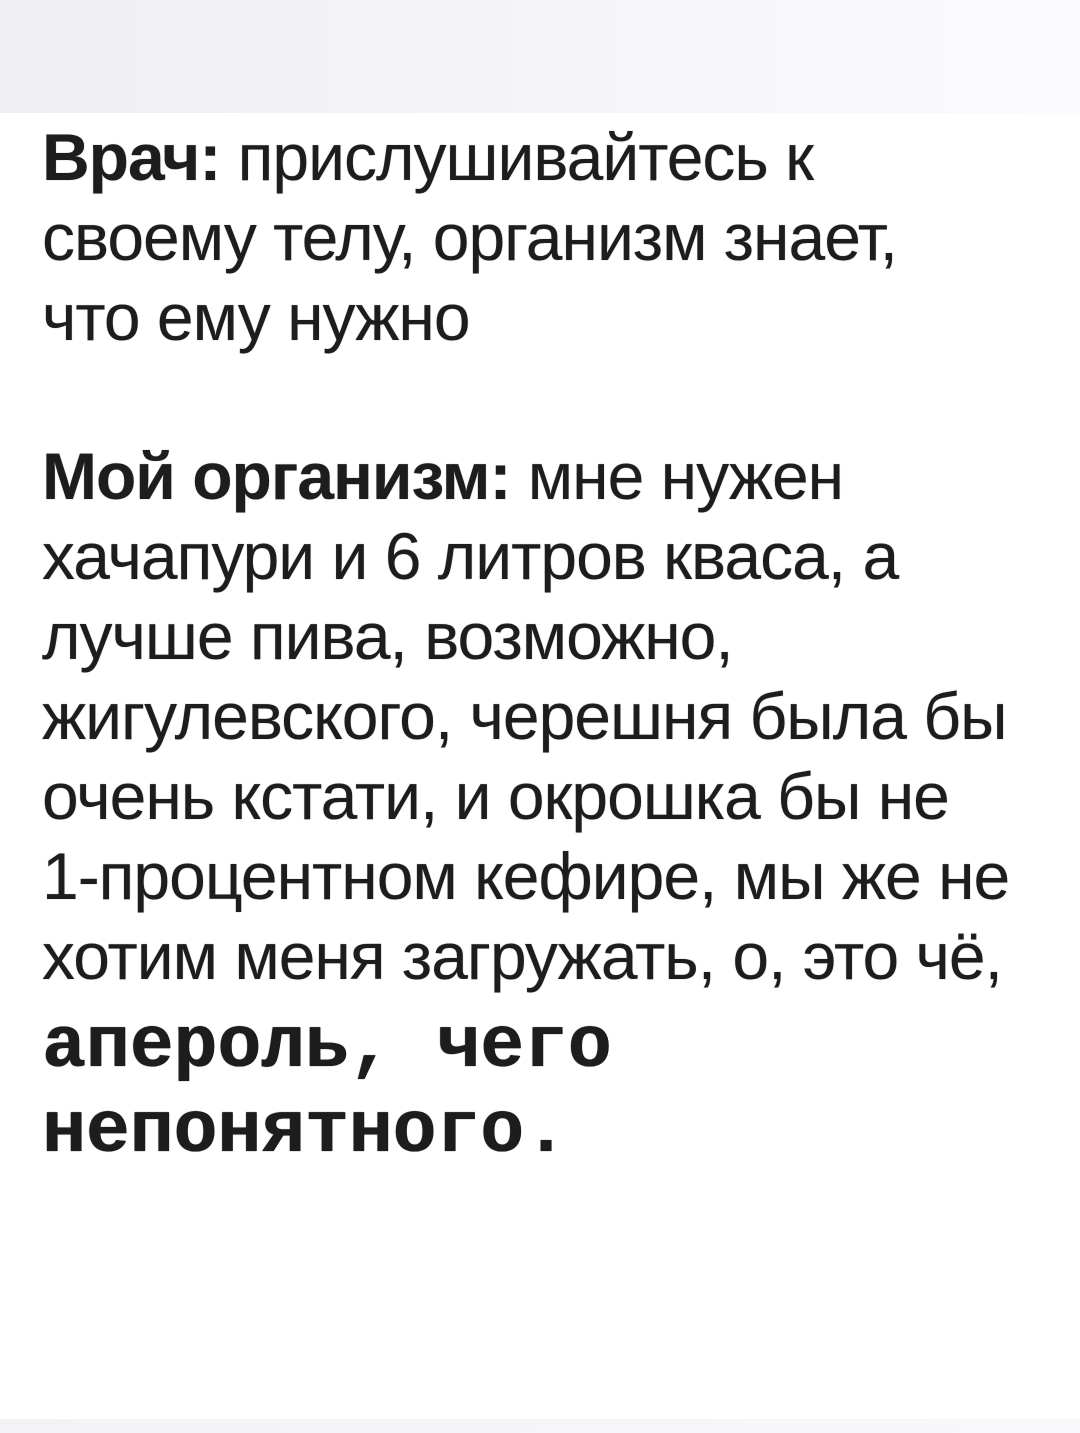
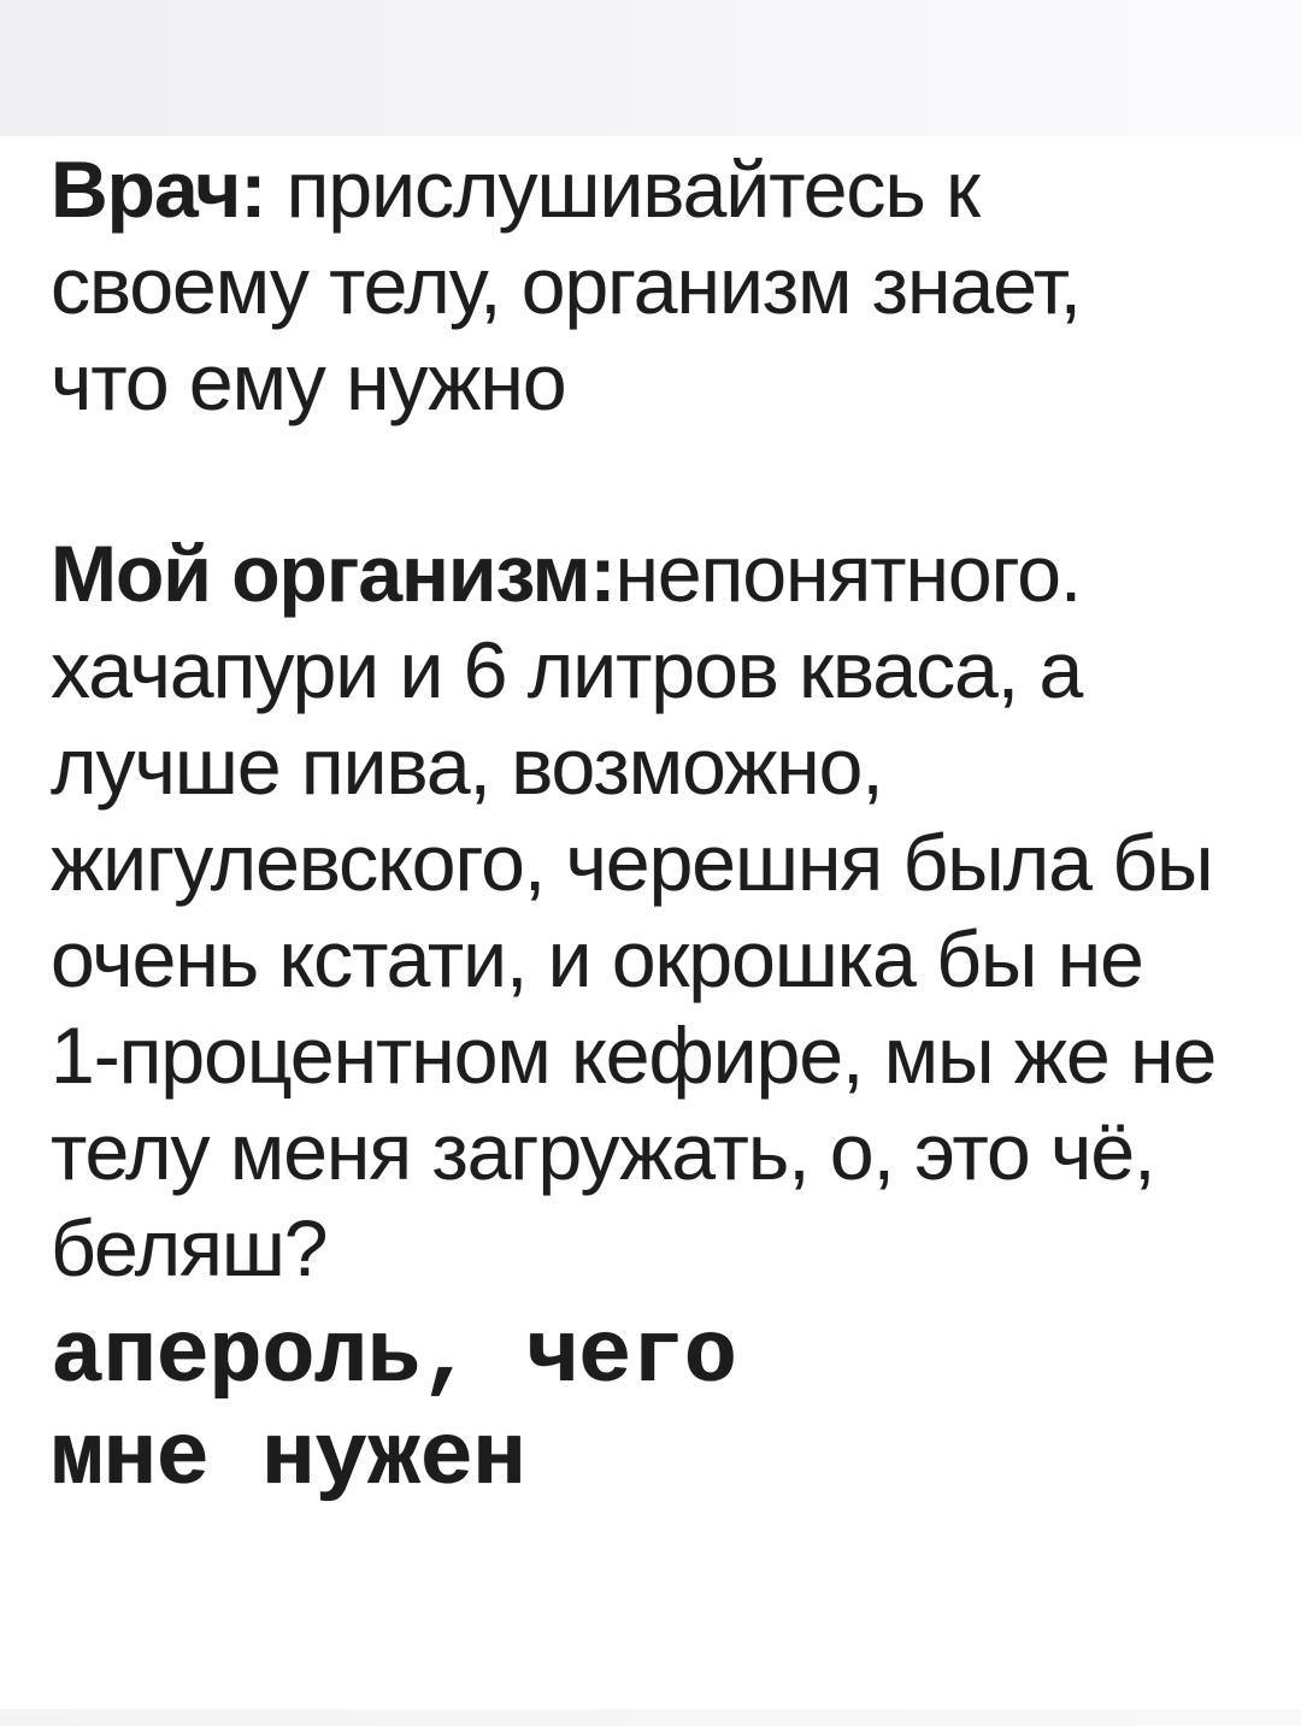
  Врач: прислушивайтесь к
  своему телу, организм знает,
  что ему нужно
- Мой организм: мне нужен
+ Мой организм:непонятного.
  хачапури и 6 литров кваса, а
  лучше пива, возможно,
  жигулевского, черешня была бы
  очень кстати, и окрошка бы не
  1-процентном кефире, мы же не
- хотим меня загружать, о, это чё,
+ телу меня загружать, о, это чё,
+ беляш?
  апероль, чего
- непонятного.
+ мне нужен
